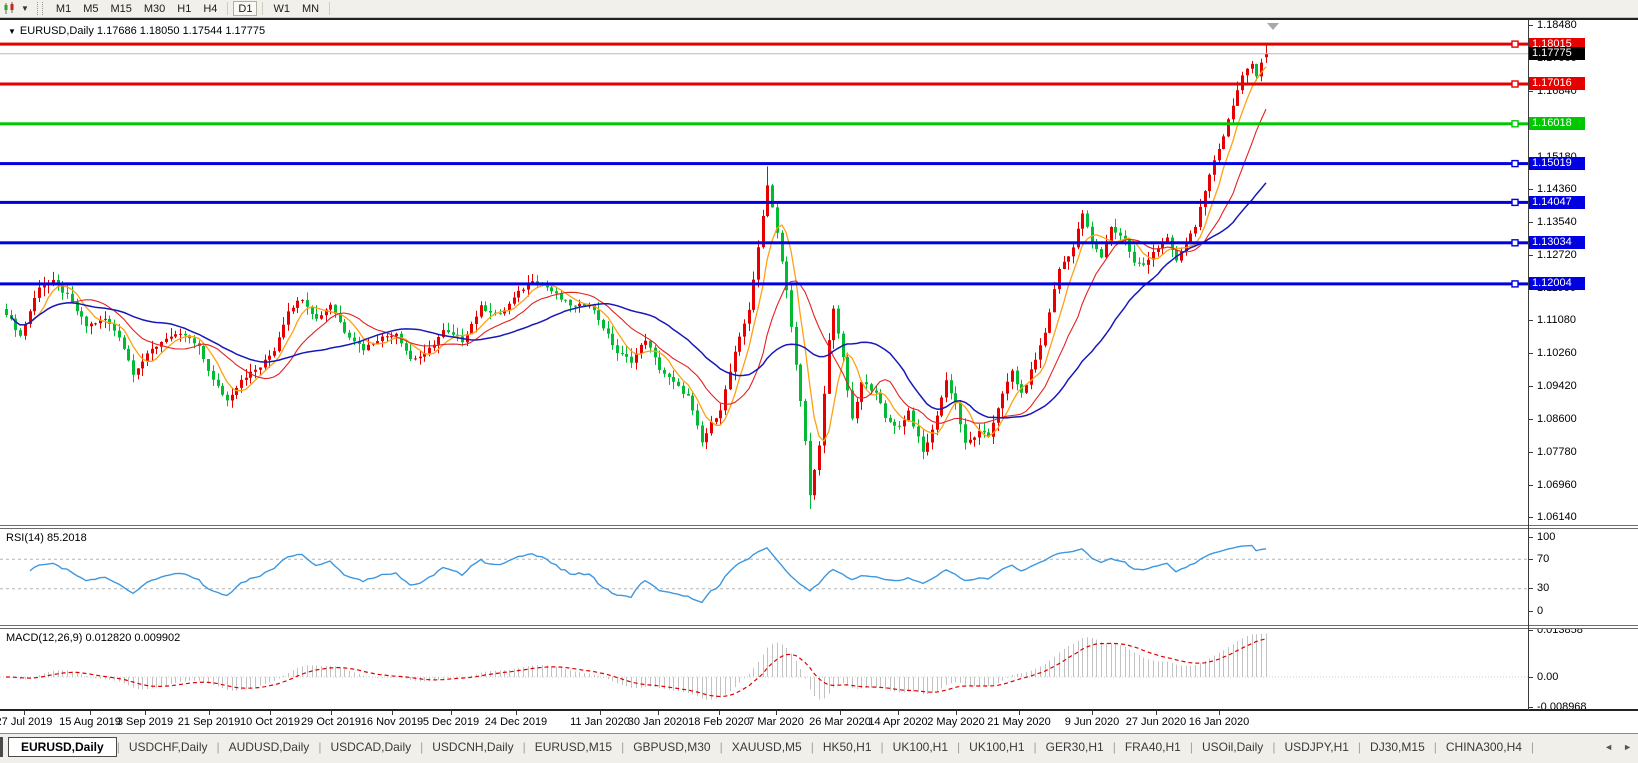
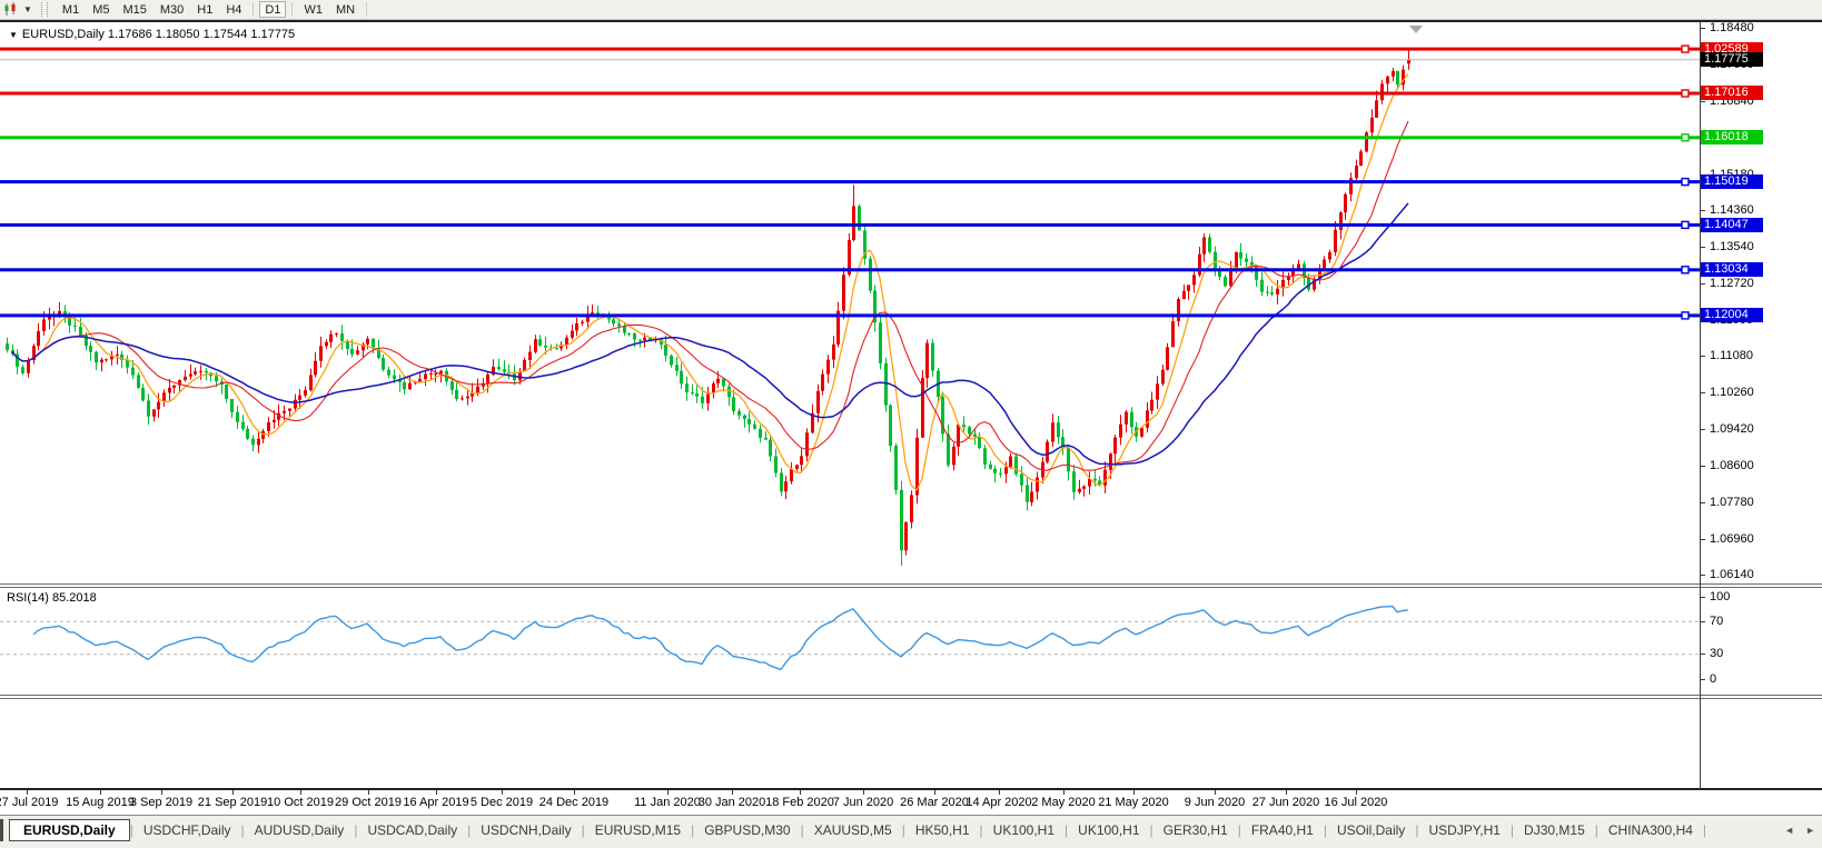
  ▼
  M1
  M5
  M15
  M30
  H1
  H4
  D1
  W1
  MN
  ▼
  EURUSD,Daily 1.17686 1.18050 1.17544 1.17775
  1.18480
  1.16840
  1.14360
  1.13540
  1.12720
  1.11080
  1.10260
  1.09420
  1.08600
  1.07780
  1.06960
  1.06140
- 1.18015
+ 1.02589
  1.17016
  1.16018
  1.15019
  1.14047
  1.13034
  1.12004
  1.17775
  RSI(14) 85.2018
  100
  70
  30
  0
- MACD(12,26,9) 0.012820 0.009902
- 0.013858
- 0.00
- -0.008968
  7 Jul 2019
  15 Aug 2019
  3 Sep 2019
  21 Sep 2019
  10 Oct 2019
  29 Oct 2019
- 16 Nov 2019
+ 16 Apr 2019
  5 Dec 2019
  24 Dec 2019
  11 Jan 2020
  30 Jan 2020
  18 Feb 2020
- 7 Mar 2020
+ 7 Jun 2020
  26 Mar 2020
  14 Apr 2020
  2 May 2020
  21 May 2020
  9 Jun 2020
  27 Jun 2020
- 16 Jan 2020
+ 16 Jul 2020
  EURUSD,Daily
  |
  USDCHF,Daily
  |
  AUDUSD,Daily
  |
  USDCAD,Daily
  |
  USDCNH,Daily
  |
  EURUSD,M15
  |
  GBPUSD,M30
  |
  XAUUSD,M5
  |
  HK50,H1
  |
  UK100,H1
  |
  UK100,H1
  |
  GER30,H1
  |
  FRA40,H1
  |
  USOil,Daily
  |
  USDJPY,H1
  |
  DJ30,M15
  |
  CHINA300,H4
  |
  ◄
  ►
